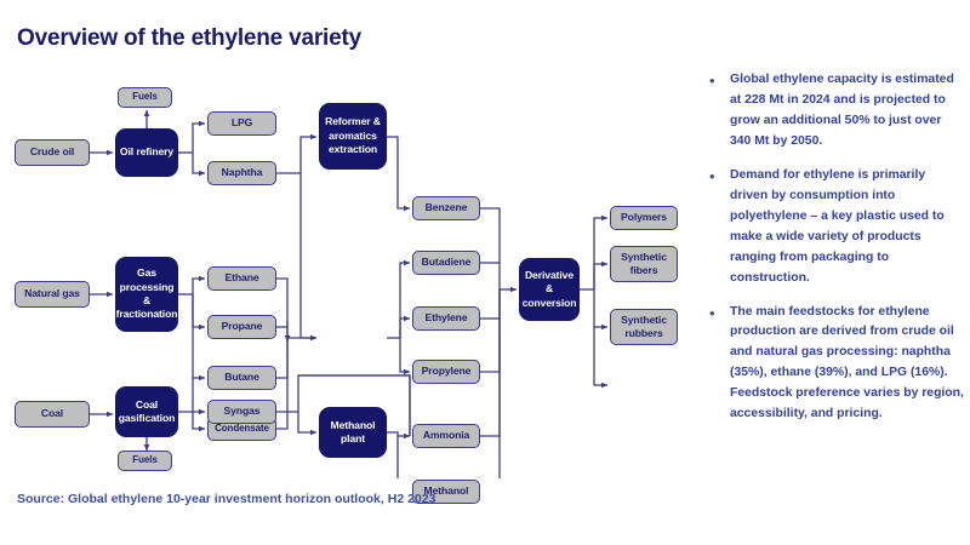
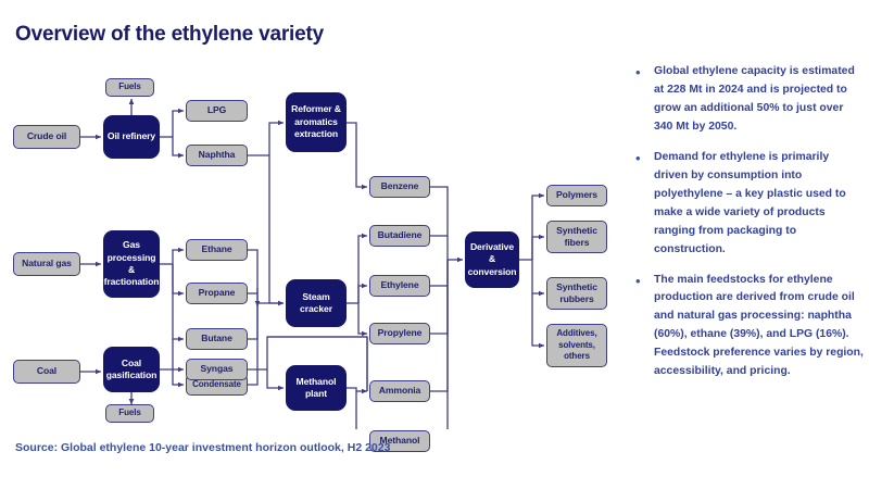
  Overview of the ethylene variety
  Crude oil
  Natural gas
  Coal
  Fuels
  Fuels
  Oil refinery
  Gas processing & fractionation
  Coal gasification
  LPG
  Naphtha
  Ethane
  Propane
  Butane
  Condensate
  Syngas
  Reformer & aromatics extraction
+ Steam cracker
  Methanol plant
  Benzene
  Butadiene
  Ethylene
  Propylene
  Ammonia
  Methanol
  Derivative & conversion
  Polymers
  Synthetic fibers
  Synthetic rubbers
+ Additives, solvents, others
  •
  Global ethylene capacity is estimated at 228 Mt in 2024 and is projected to grow an additional 50% to just over 340 Mt by 2050.
  •
  Demand for ethylene is primarily driven by consumption into polyethylene – a key plastic used to make a wide variety of products ranging from packaging to construction.
  •
- The main feedstocks for ethylene production are derived from crude oil and natural gas processing: naphtha (35%), ethane (39%), and LPG (16%). Feedstock preference varies by region, accessibility, and pricing.
+ The main feedstocks for ethylene production are derived from crude oil and natural gas processing: naphtha (60%), ethane (39%), and LPG (16%). Feedstock preference varies by region, accessibility, and pricing.
  Source: Global ethylene 10-year investment horizon outlook, H2 2023
